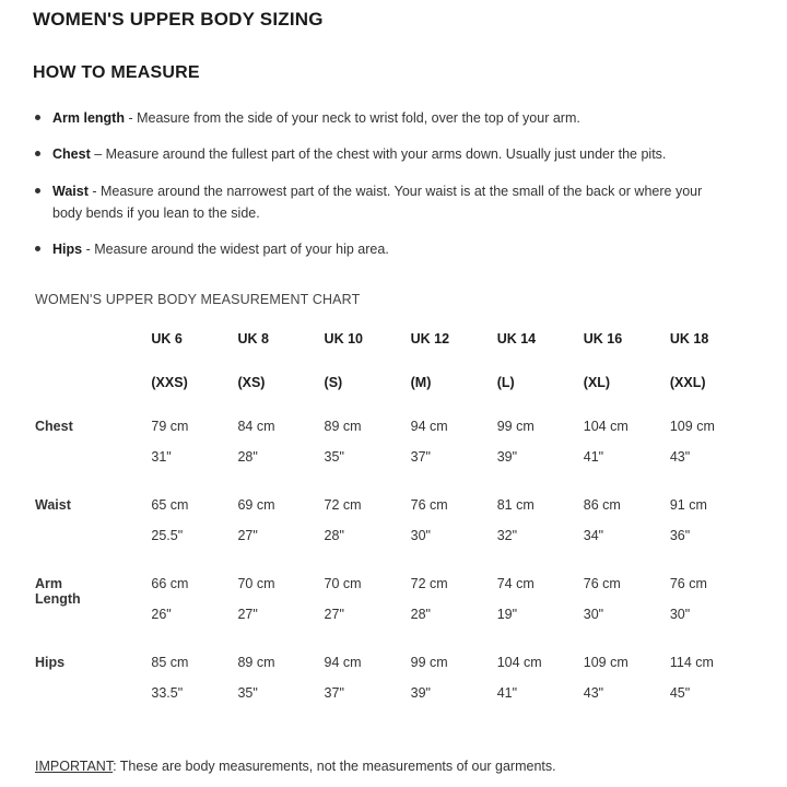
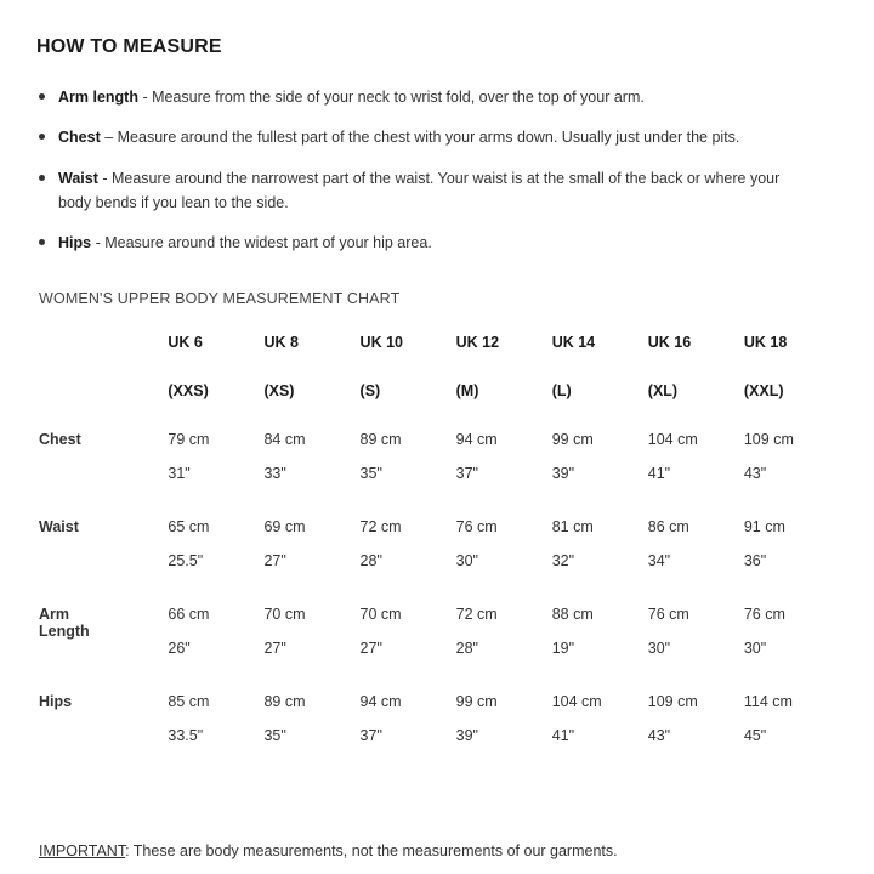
- WOMEN'S UPPER BODY SIZING
  HOW TO MEASURE
  Arm length - Measure from the side of your neck to wrist fold, over the top of your arm.
  Chest – Measure around the fullest part of the chest with your arms down. Usually just under the pits.
  Waist - Measure around the narrowest part of the waist. Your waist is at the small of the back or where your body bends if you lean to the side.
  Hips - Measure around the widest part of your hip area.
  WOMEN'S UPPER BODY MEASUREMENT CHART
  	UK 6	UK 8	UK 10	UK 12	UK 14	UK 16	UK 18
  	(XXS)	(XS)	(S)	(M)	(L)	(XL)	(XXL)
  Chest	79 cm	84 cm	89 cm	94 cm	99 cm	104 cm	109 cm
- 31"	28"	35"	37"	39"	41"	43"
+ 31"	33"	35"	37"	39"	41"	43"
  Waist	65 cm	69 cm	72 cm	76 cm	81 cm	86 cm	91 cm
  25.5"	27"	28"	30"	32"	34"	36"
- Arm Length	66 cm	70 cm	70 cm	72 cm	74 cm	76 cm	76 cm
+ Arm Length	66 cm	70 cm	70 cm	72 cm	88 cm	76 cm	76 cm
  26"	27"	27"	28"	19"	30"	30"
  Hips	85 cm	89 cm	94 cm	99 cm	104 cm	109 cm	114 cm
  33.5"	35"	37"	39"	41"	43"	45"
  IMPORTANT: These are body measurements, not the measurements of our garments.
